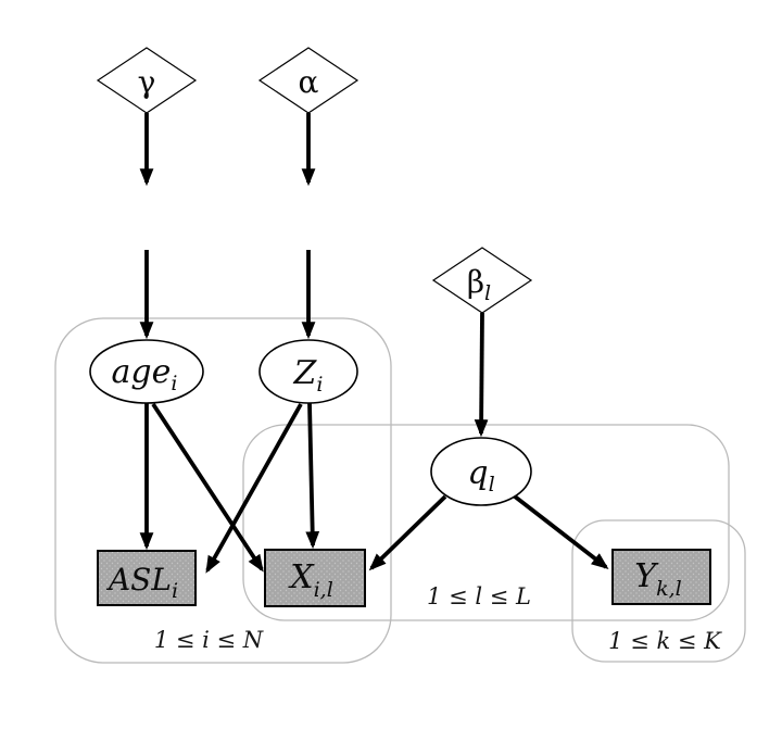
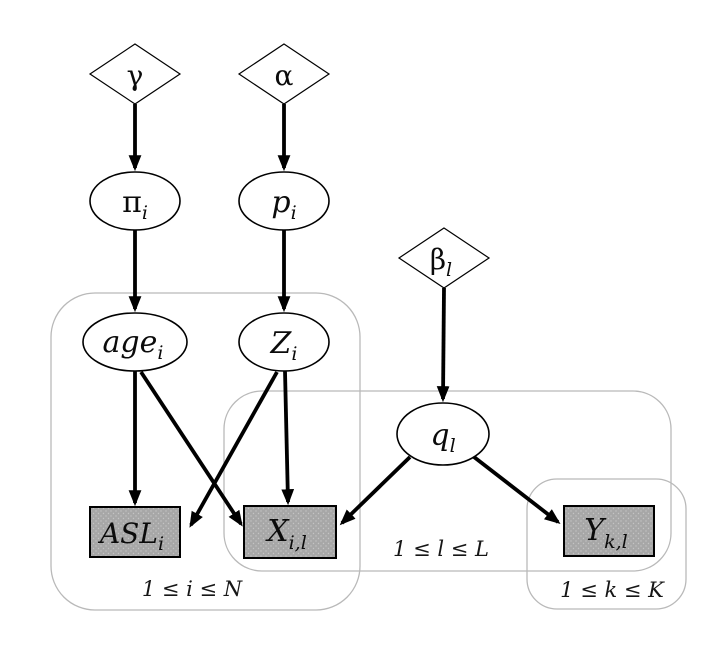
  1 ≤ i ≤ N
  1 ≤ l ≤ L
  1 ≤ k ≤ K
  γ
  α
  βl
+ πi
+ pi
  agei
  Zi
  ql
  ASLi
  Xi,l
  Yk,l
